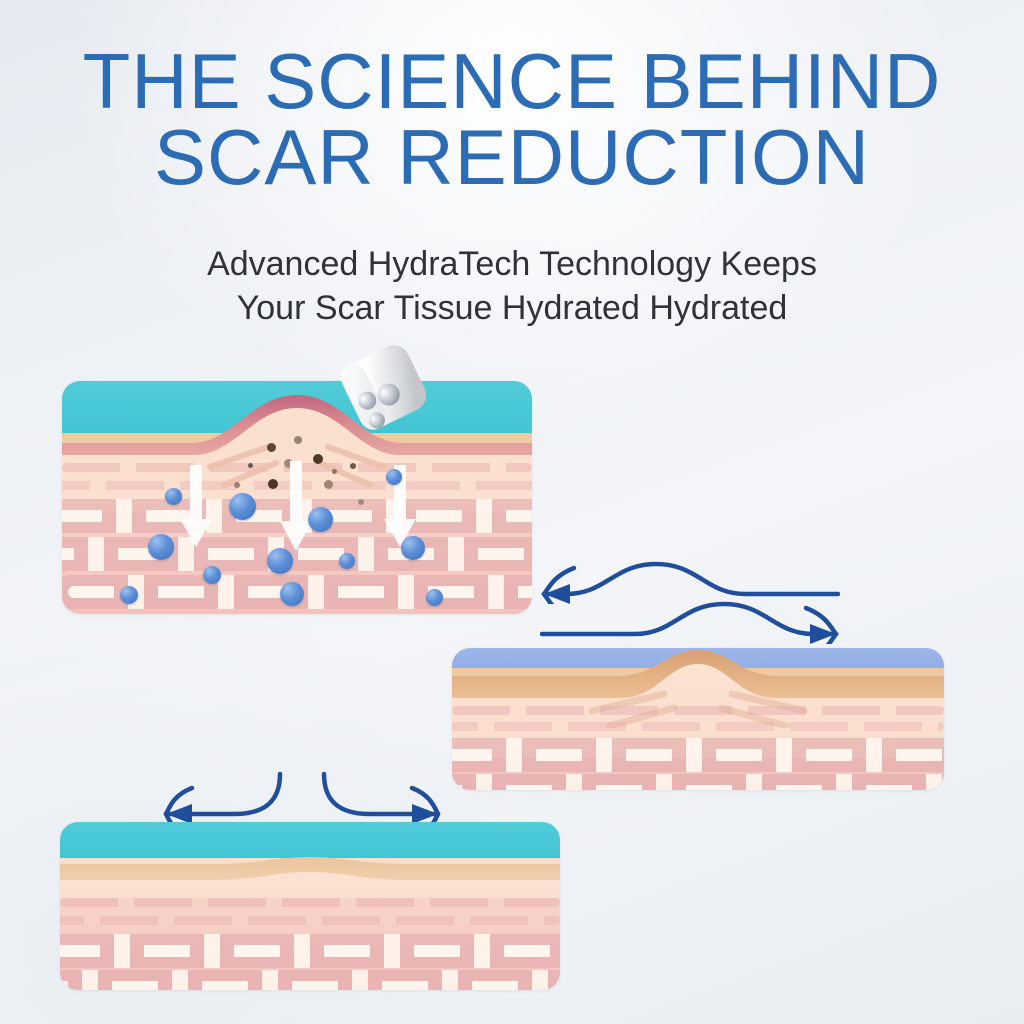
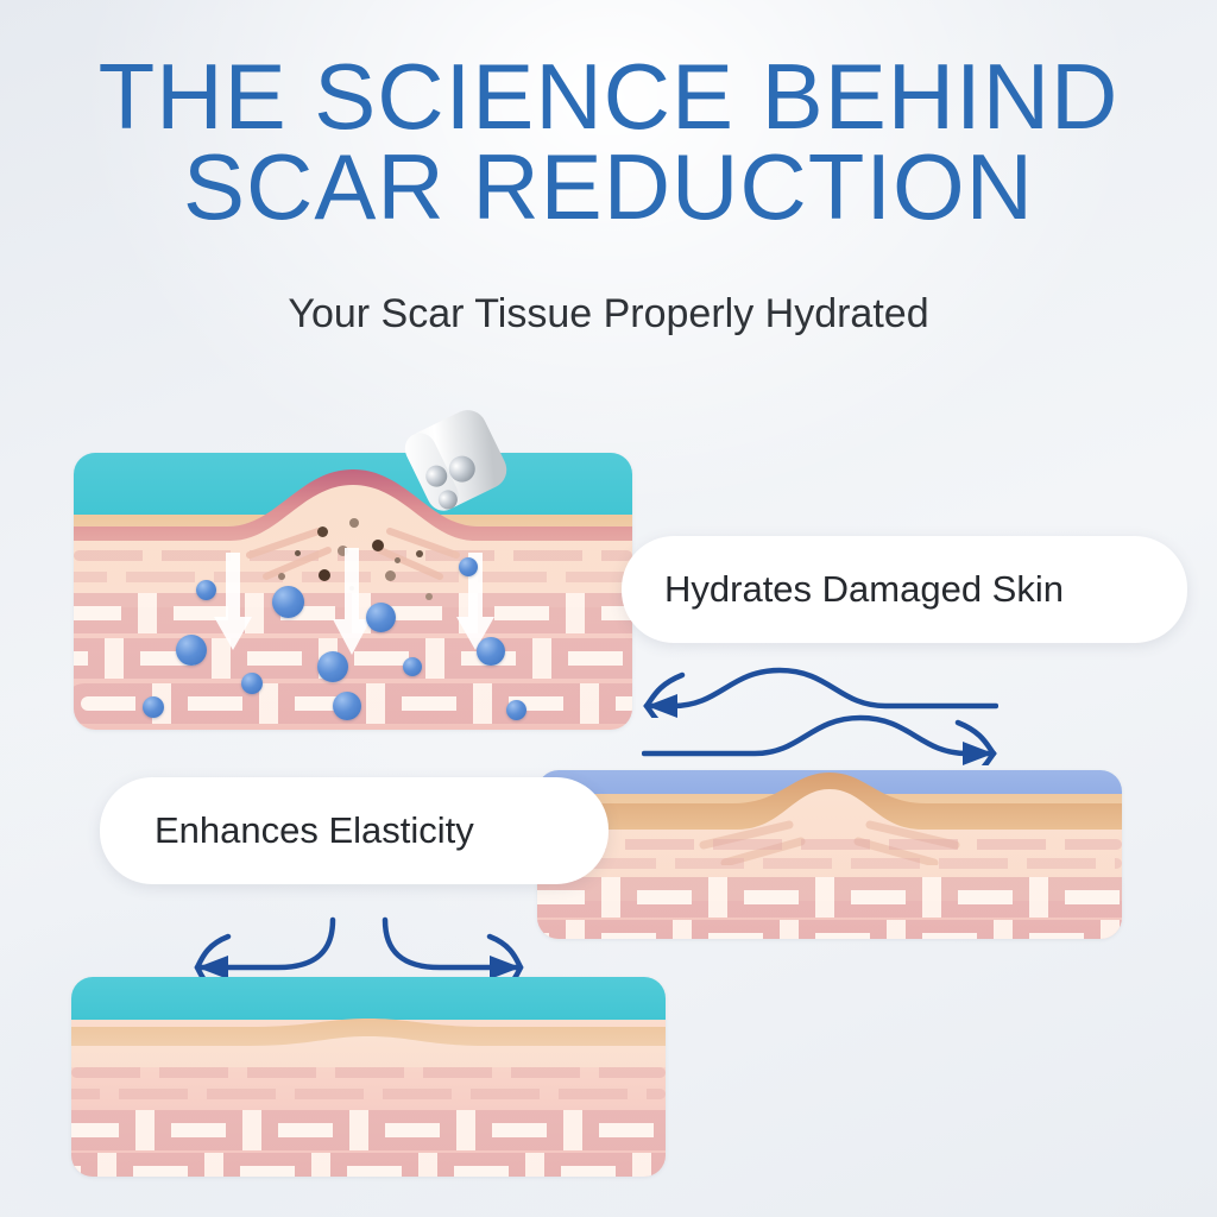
  THE SCIENCE BEHIND
  SCAR REDUCTION
- Advanced HydraTech Technology Keeps
- Your Scar Tissue Hydrated Hydrated
+ Your Scar Tissue Properly Hydrated
+ Hydrates Damaged Skin
+ Enhances Elasticity
